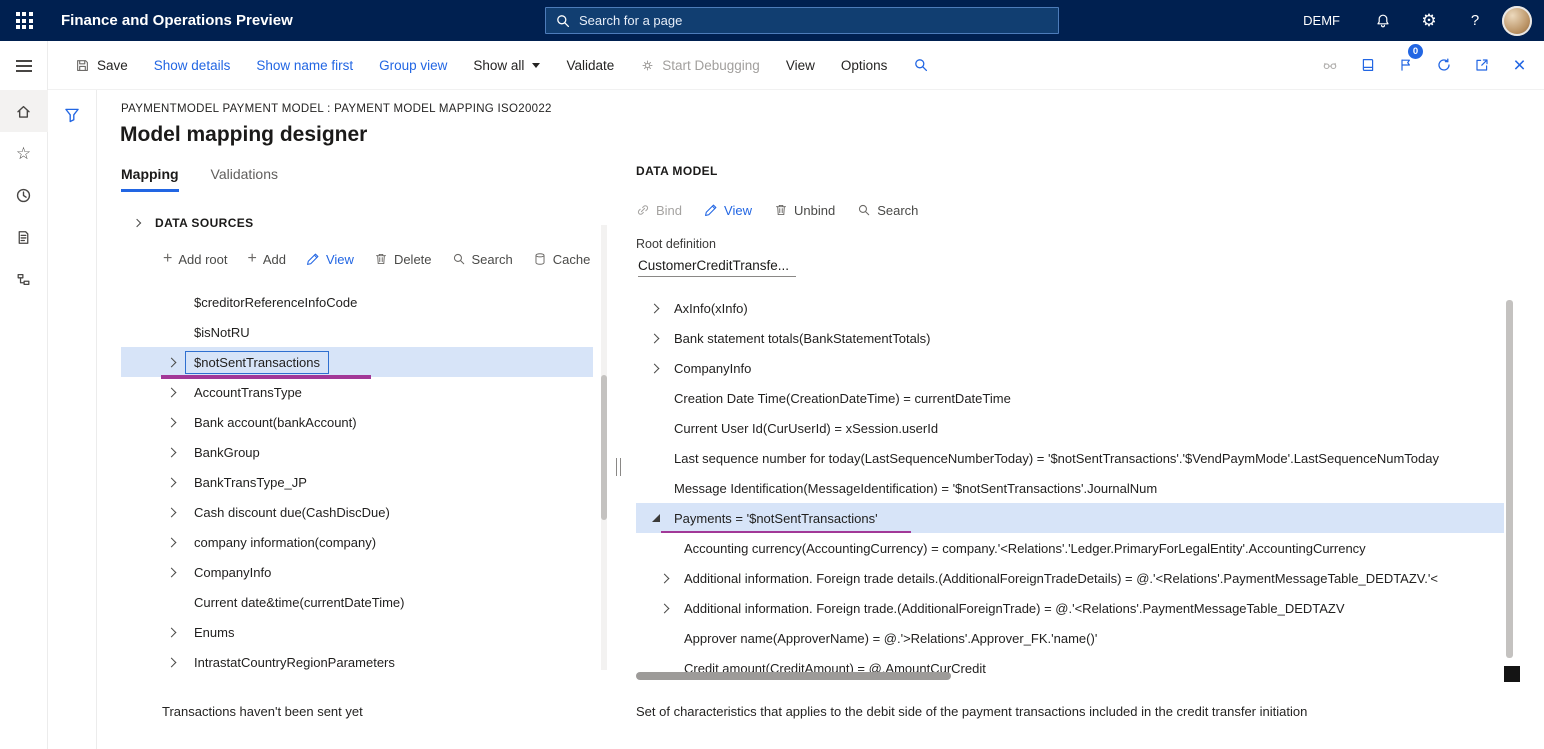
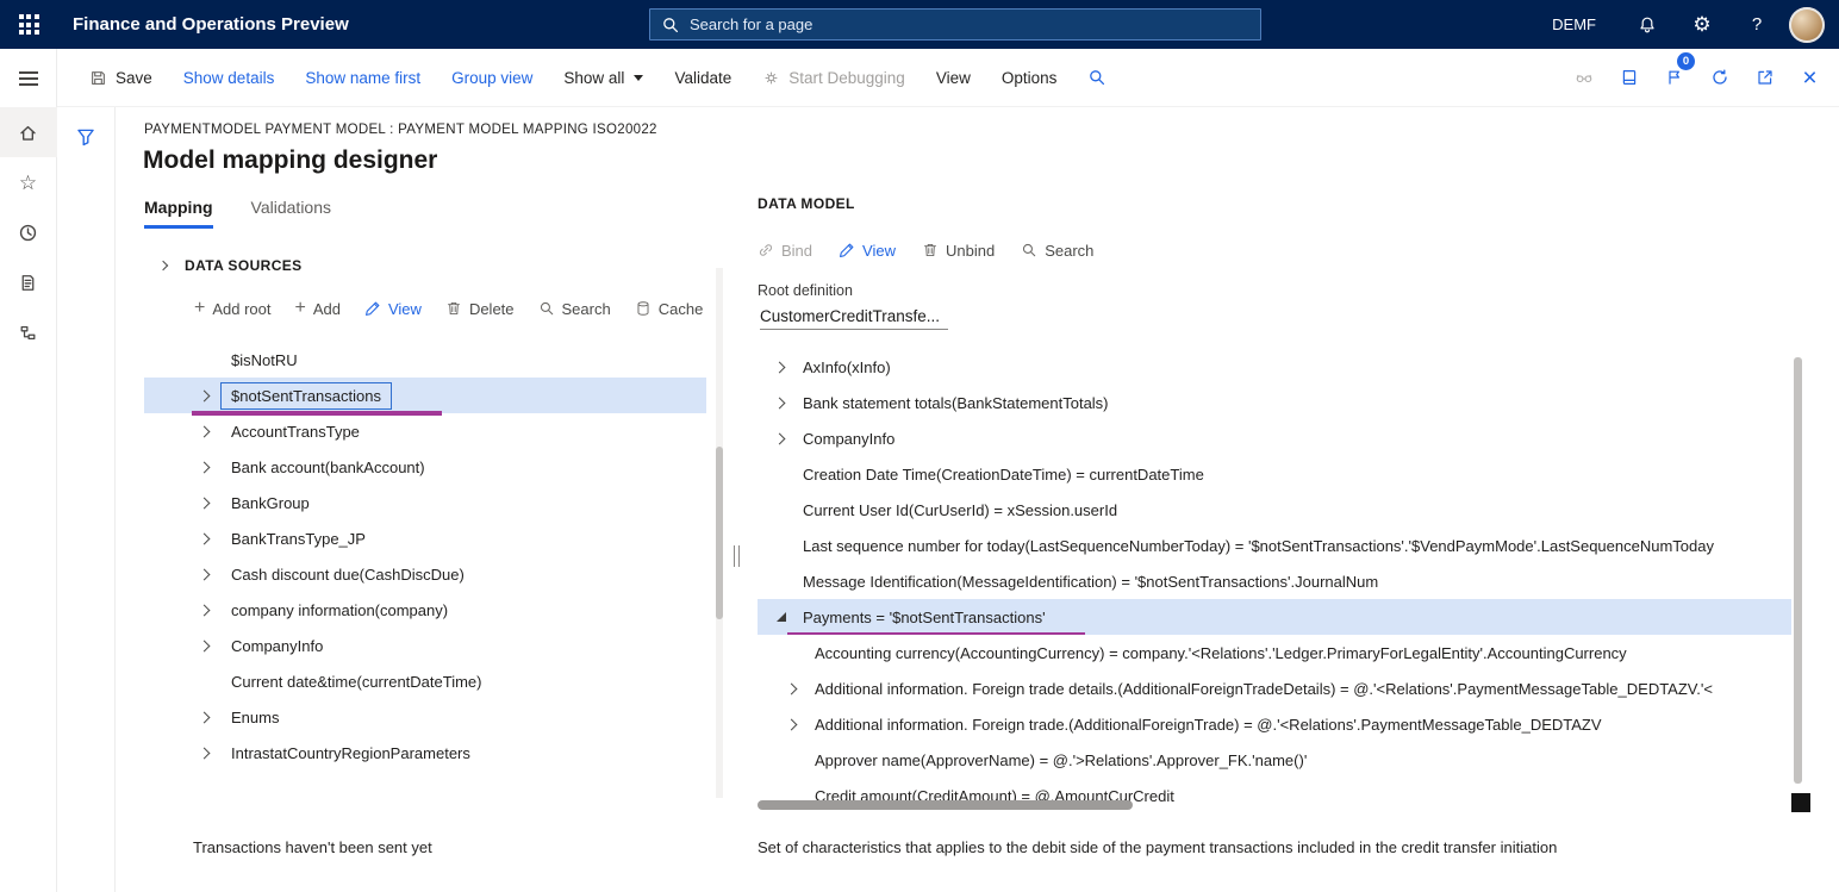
  Finance and Operations Preview
  Search for a page
  DEMF
  ⚙
  ?
  ☆
  Save
  Show details
  Show name first
  Group view
  Show all
  Validate
  Start Debugging
  View
  Options
  0
  ×
  PAYMENTMODEL PAYMENT MODEL : PAYMENT MODEL MAPPING ISO20022
  Model mapping designer
  Mapping
  Validations
  DATA SOURCES
  +
  Add root
  +
  Add
  View
  Delete
  Search
  Cache
- $creditorReferenceInfoCode
  $isNotRU
  $notSentTransactions
  AccountTransType
  Bank account(bankAccount)
  BankGroup
  BankTransType_JP
  Cash discount due(CashDiscDue)
  company information(company)
  CompanyInfo
  Current date&time(currentDateTime)
  Enums
  IntrastatCountryRegionParameters
  Transactions haven't been sent yet
  DATA MODEL
  Bind
  View
  Unbind
  Search
  Root definition
  CustomerCreditTransfe...
  AxInfo(xInfo)
  Bank statement totals(BankStatementTotals)
  CompanyInfo
  Creation Date Time(CreationDateTime) = currentDateTime
  Current User Id(CurUserId) = xSession.userId
  Last sequence number for today(LastSequenceNumberToday) = '$notSentTransactions'.'$VendPaymMode'.LastSequenceNumToday
  Message Identification(MessageIdentification) = '$notSentTransactions'.JournalNum
  Payments = '$notSentTransactions'
  Accounting currency(AccountingCurrency) = company.'<Relations'.'Ledger.PrimaryForLegalEntity'.AccountingCurrency
  Additional information. Foreign trade details.(AdditionalForeignTradeDetails) = @.'<Relations'.PaymentMessageTable_DEDTAZV.'<
  Additional information. Foreign trade.(AdditionalForeignTrade) = @.'<Relations'.PaymentMessageTable_DEDTAZV
  Approver name(ApproverName) = @.'>Relations'.Approver_FK.'name()'
  Credit amount(CreditAmount) = @.AmountCurCredit
  Set of characteristics that applies to the debit side of the payment transactions included in the credit transfer initiation
